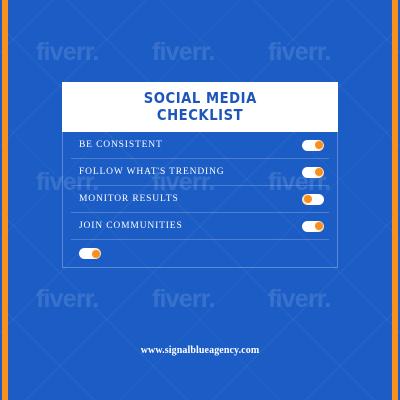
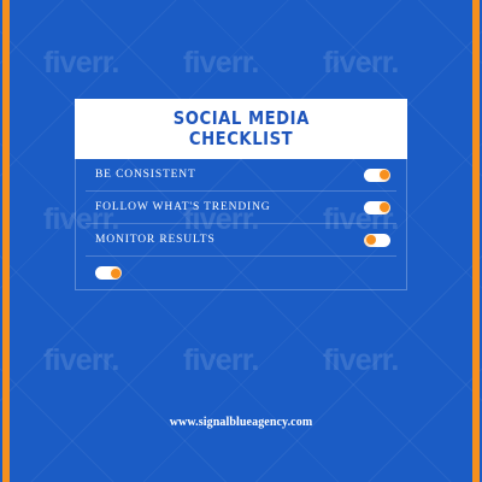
  fiverr.
  fiverr.
  fiverr.
  fiverr.
  fiverr.
  fiverr.
  fiverr.
  fiverr.
  fiverr.
  SOCIAL MEDIA
  CHECKLIST
  BE CONSISTENT
  FOLLOW WHAT'S TRENDING
  MONITOR RESULTS
- JOIN COMMUNITIES
  www.signalblueagency.com
